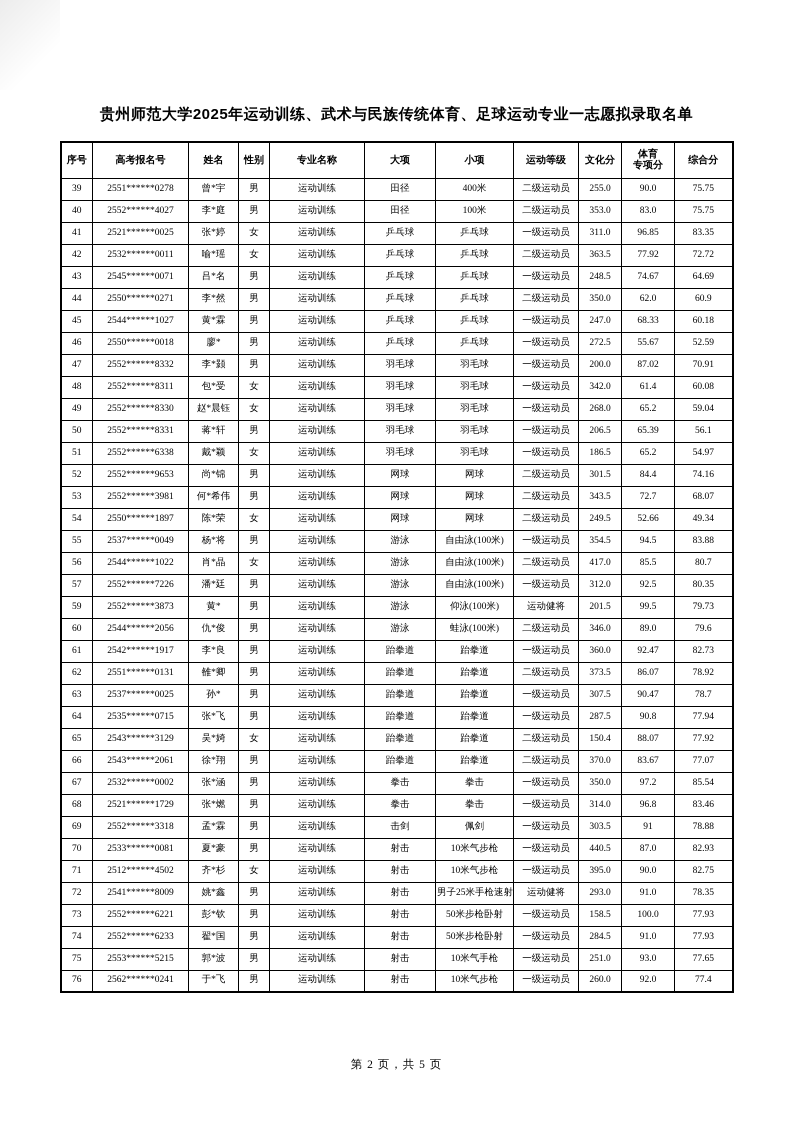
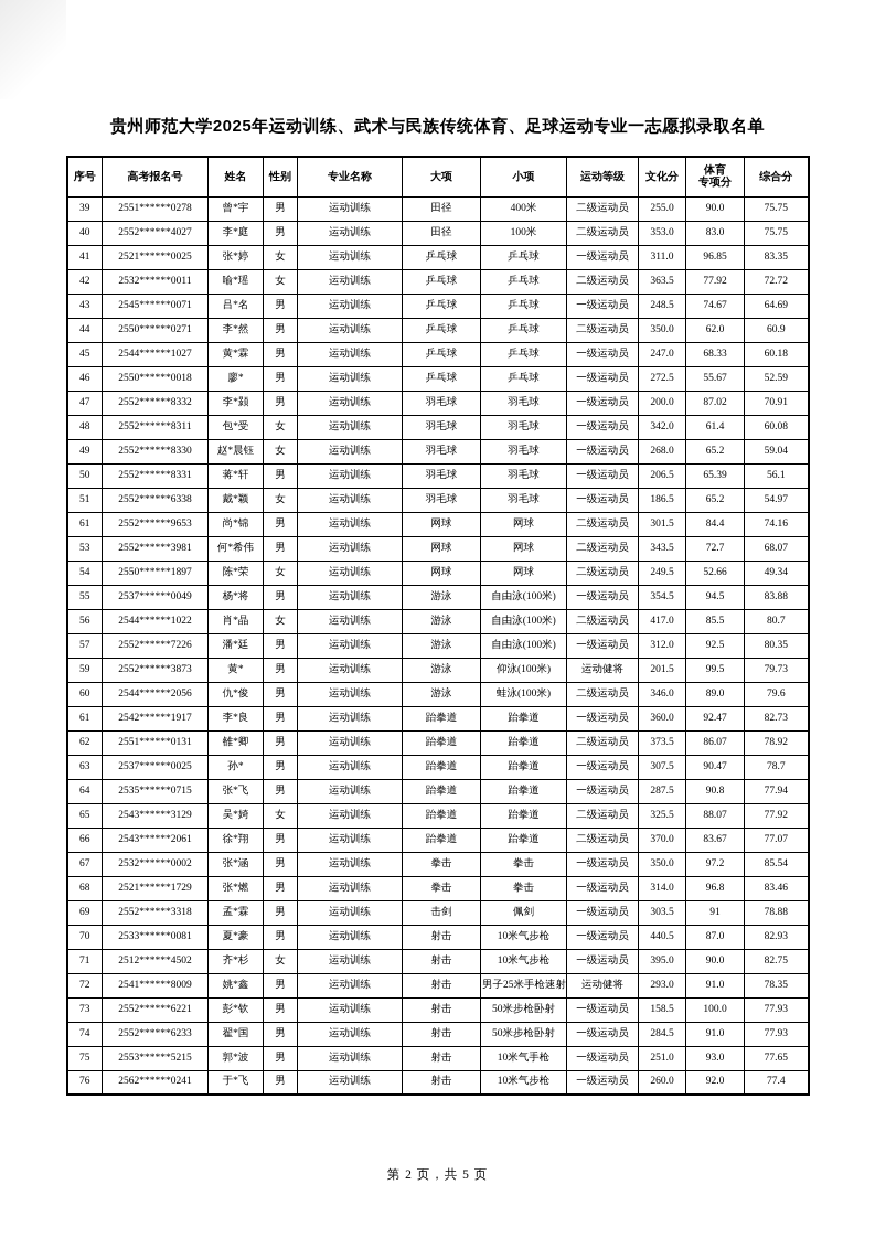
  贵州师范大学2025年运动训练、武术与民族传统体育、足球运动专业一志愿拟录取名单
  序号	高考报名号	姓名	性别	专业名称	大项	小项	运动等级	文化分	体育 专项分	综合分
  39	2551******0278	曾*宇	男	运动训练	田径	400米	二级运动员	255.0	90.0	75.75
  40	2552******4027	李*庭	男	运动训练	田径	100米	二级运动员	353.0	83.0	75.75
  41	2521******0025	张*婷	女	运动训练	乒乓球	乒乓球	一级运动员	311.0	96.85	83.35
  42	2532******0011	喻*瑶	女	运动训练	乒乓球	乒乓球	二级运动员	363.5	77.92	72.72
  43	2545******0071	吕*名	男	运动训练	乒乓球	乒乓球	一级运动员	248.5	74.67	64.69
  44	2550******0271	李*然	男	运动训练	乒乓球	乒乓球	二级运动员	350.0	62.0	60.9
  45	2544******1027	黄*霖	男	运动训练	乒乓球	乒乓球	一级运动员	247.0	68.33	60.18
  46	2550******0018	廖*	男	运动训练	乒乓球	乒乓球	一级运动员	272.5	55.67	52.59
  47	2552******8332	李*颢	男	运动训练	羽毛球	羽毛球	一级运动员	200.0	87.02	70.91
  48	2552******8311	包*受	女	运动训练	羽毛球	羽毛球	一级运动员	342.0	61.4	60.08
  49	2552******8330	赵*晨钰	女	运动训练	羽毛球	羽毛球	一级运动员	268.0	65.2	59.04
  50	2552******8331	蒋*轩	男	运动训练	羽毛球	羽毛球	一级运动员	206.5	65.39	56.1
  51	2552******6338	戴*颖	女	运动训练	羽毛球	羽毛球	一级运动员	186.5	65.2	54.97
- 52	2552******9653	尚*锦	男	运动训练	网球	网球	二级运动员	301.5	84.4	74.16
+ 61	2552******9653	尚*锦	男	运动训练	网球	网球	二级运动员	301.5	84.4	74.16
  53	2552******3981	何*希伟	男	运动训练	网球	网球	二级运动员	343.5	72.7	68.07
  54	2550******1897	陈*荣	女	运动训练	网球	网球	二级运动员	249.5	52.66	49.34
  55	2537******0049	杨*将	男	运动训练	游泳	自由泳(100米)	一级运动员	354.5	94.5	83.88
  56	2544******1022	肖*晶	女	运动训练	游泳	自由泳(100米)	二级运动员	417.0	85.5	80.7
  57	2552******7226	潘*廷	男	运动训练	游泳	自由泳(100米)	一级运动员	312.0	92.5	80.35
  59	2552******3873	黄*	男	运动训练	游泳	仰泳(100米)	运动健将	201.5	99.5	79.73
  60	2544******2056	仇*俊	男	运动训练	游泳	蛙泳(100米)	二级运动员	346.0	89.0	79.6
  61	2542******1917	李*良	男	运动训练	跆拳道	跆拳道	一级运动员	360.0	92.47	82.73
  62	2551******0131	雒*卿	男	运动训练	跆拳道	跆拳道	二级运动员	373.5	86.07	78.92
  63	2537******0025	孙*	男	运动训练	跆拳道	跆拳道	一级运动员	307.5	90.47	78.7
  64	2535******0715	张*飞	男	运动训练	跆拳道	跆拳道	一级运动员	287.5	90.8	77.94
- 65	2543******3129	吴*婍	女	运动训练	跆拳道	跆拳道	二级运动员	150.4	88.07	77.92
+ 65	2543******3129	吴*婍	女	运动训练	跆拳道	跆拳道	二级运动员	325.5	88.07	77.92
  66	2543******2061	徐*翔	男	运动训练	跆拳道	跆拳道	二级运动员	370.0	83.67	77.07
  67	2532******0002	张*涵	男	运动训练	拳击	拳击	一级运动员	350.0	97.2	85.54
  68	2521******1729	张*燃	男	运动训练	拳击	拳击	一级运动员	314.0	96.8	83.46
  69	2552******3318	孟*霖	男	运动训练	击剑	佩剑	一级运动员	303.5	91	78.88
  70	2533******0081	夏*豪	男	运动训练	射击	10米气步枪	一级运动员	440.5	87.0	82.93
  71	2512******4502	齐*杉	女	运动训练	射击	10米气步枪	一级运动员	395.0	90.0	82.75
  72	2541******8009	姚*鑫	男	运动训练	射击	男子25米手枪速射	运动健将	293.0	91.0	78.35
  73	2552******6221	彭*钦	男	运动训练	射击	50米步枪卧射	一级运动员	158.5	100.0	77.93
  74	2552******6233	翟*国	男	运动训练	射击	50米步枪卧射	一级运动员	284.5	91.0	77.93
  75	2553******5215	郭*波	男	运动训练	射击	10米气手枪	一级运动员	251.0	93.0	77.65
  76	2562******0241	于*飞	男	运动训练	射击	10米气步枪	一级运动员	260.0	92.0	77.4
  第 2 页，共 5 页
